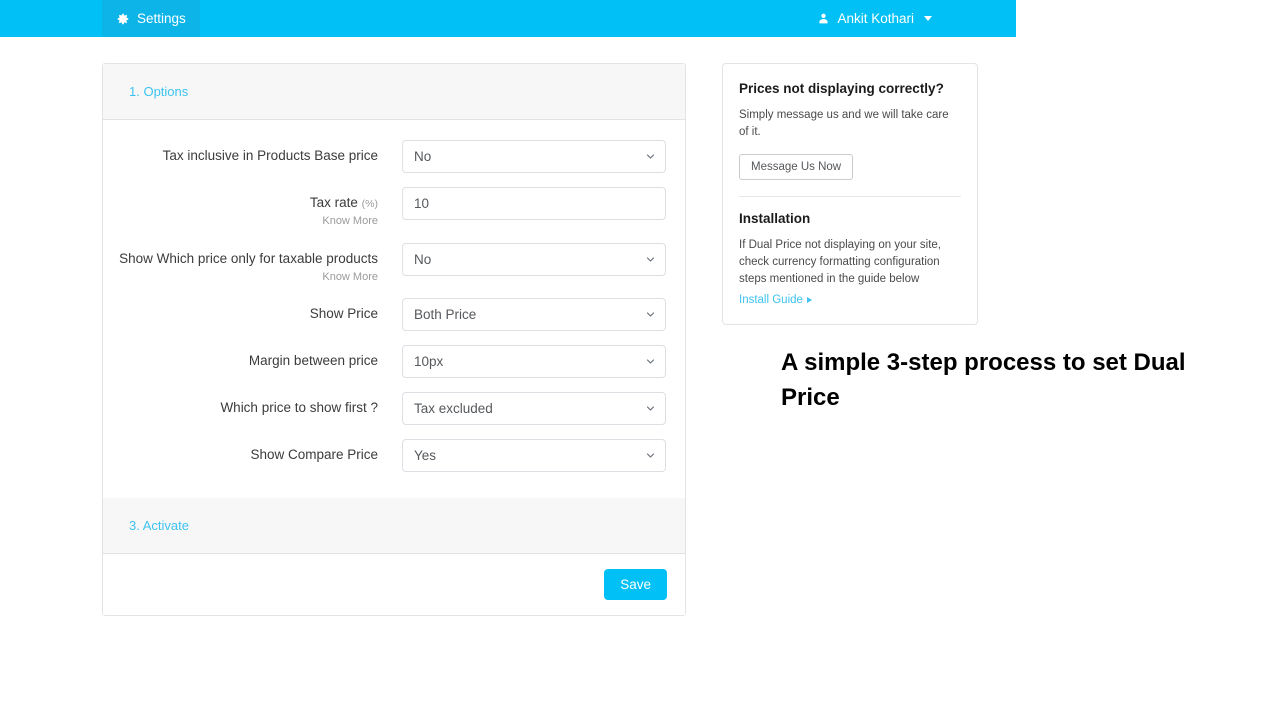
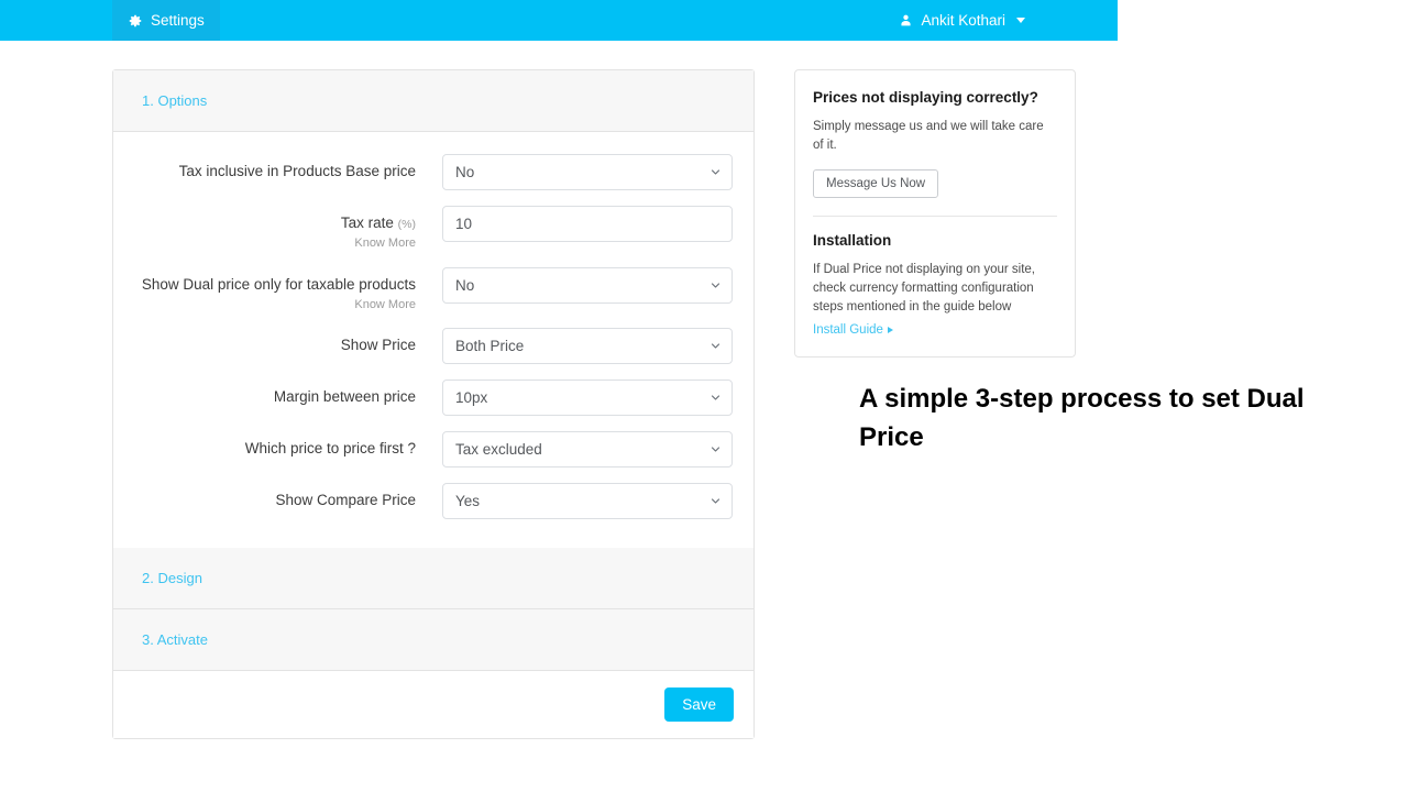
  Settings
  Ankit Kothari
  1. Options
  Tax inclusive in Products Base price
  No
  Tax rate (%)
  Know More
  10
- Show Which price only for taxable products
+ Show Dual price only for taxable products
  Know More
  No
  Show Price
  Both Price
  Margin between price
  10px
- Which price to show first ?
+ Which price to price first ?
  Tax excluded
  Show Compare Price
  Yes
+ 2. Design
  3. Activate
  Save
  Prices not displaying correctly?
  Simply message us and we will take care of it.
  Message Us Now
  Installation
  If Dual Price not displaying on your site, check currency formatting configuration steps mentioned in the guide below
  Install Guide
  A simple 3-step process to set Dual Price
